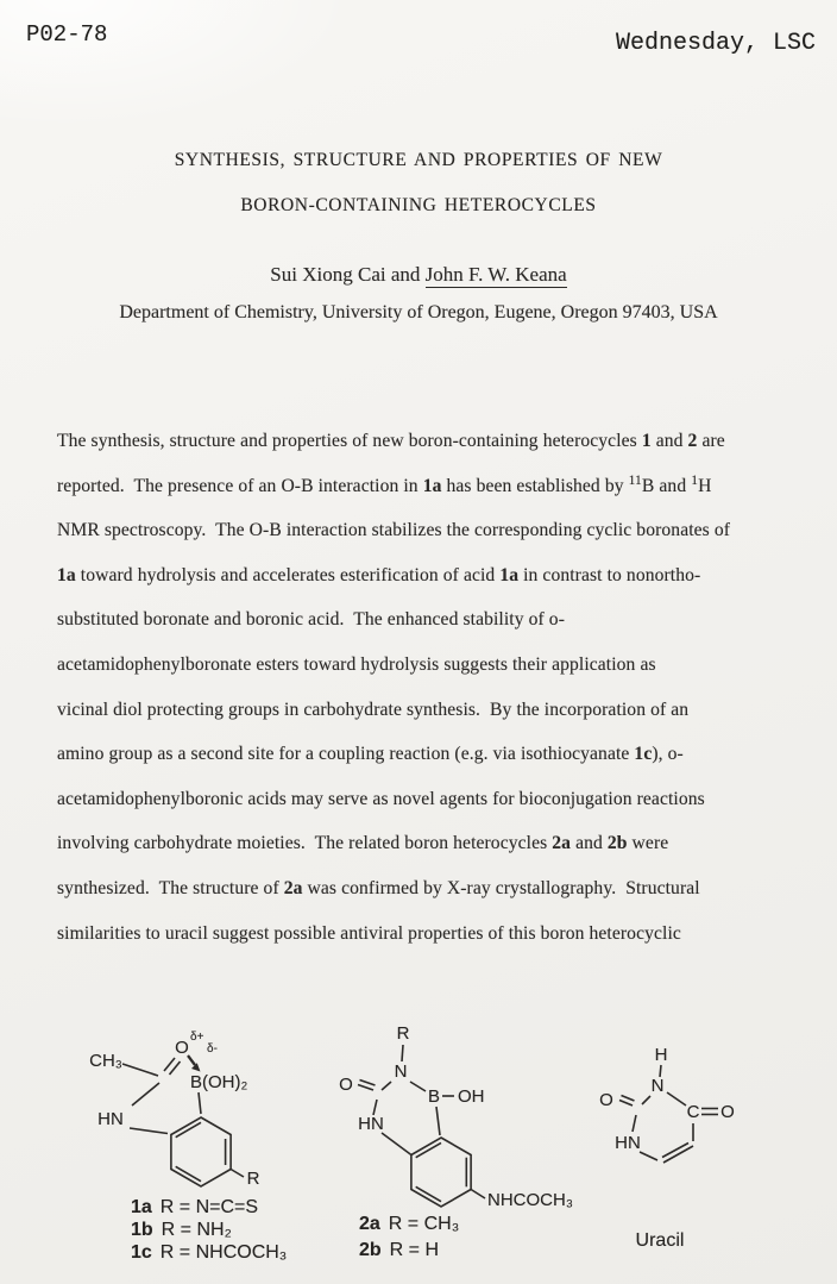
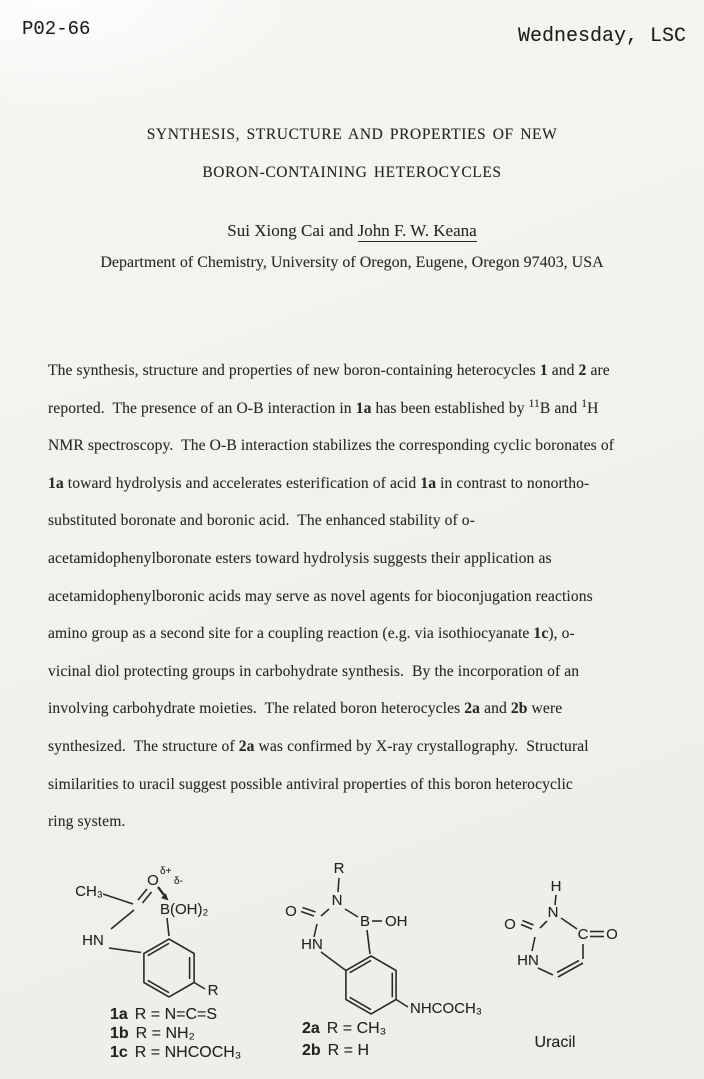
- P02-78
+ P02-66
  Wednesday, LSC
  SYNTHESIS, STRUCTURE AND PROPERTIES OF NEW
  BORON-CONTAINING HETEROCYCLES
  Sui Xiong Cai and John F. W. Keana
  Department of Chemistry, University of Oregon, Eugene, Oregon 97403, USA
  The synthesis, structure and properties of new boron-containing heterocycles 1 and 2 are
  reported. The presence of an O-B interaction in 1a has been established by 11B and 1H
  NMR spectroscopy. The O-B interaction stabilizes the corresponding cyclic boronates of
  1a toward hydrolysis and accelerates esterification of acid 1a in contrast to nonortho-
  substituted boronate and boronic acid. The enhanced stability of o-
  acetamidophenylboronate esters toward hydrolysis suggests their application as
- vicinal diol protecting groups in carbohydrate synthesis. By the incorporation of an
+ acetamidophenylboronic acids may serve as novel agents for bioconjugation reactions
  amino group as a second site for a coupling reaction (e.g. via isothiocyanate 1c), o-
- acetamidophenylboronic acids may serve as novel agents for bioconjugation reactions
+ vicinal diol protecting groups in carbohydrate synthesis. By the incorporation of an
  involving carbohydrate moieties. The related boron heterocycles 2a and 2b were
  synthesized. The structure of 2a was confirmed by X-ray crystallography. Structural
  similarities to uracil suggest possible antiviral properties of this boron heterocyclic
+ ring system.
  CH₃
  O
  δ+
  δ-
  B(OH)₂
  HN
  R
  1a R = N=C=S
  1b R = NH₂
  1c R = NHCOCH₃
  R
  N
  O
  HN
  B
  OH
  NHCOCH₃
  2a R = CH₃
  2b R = H
  H
  N
  O
  HN
  C
  O
  Uracil
